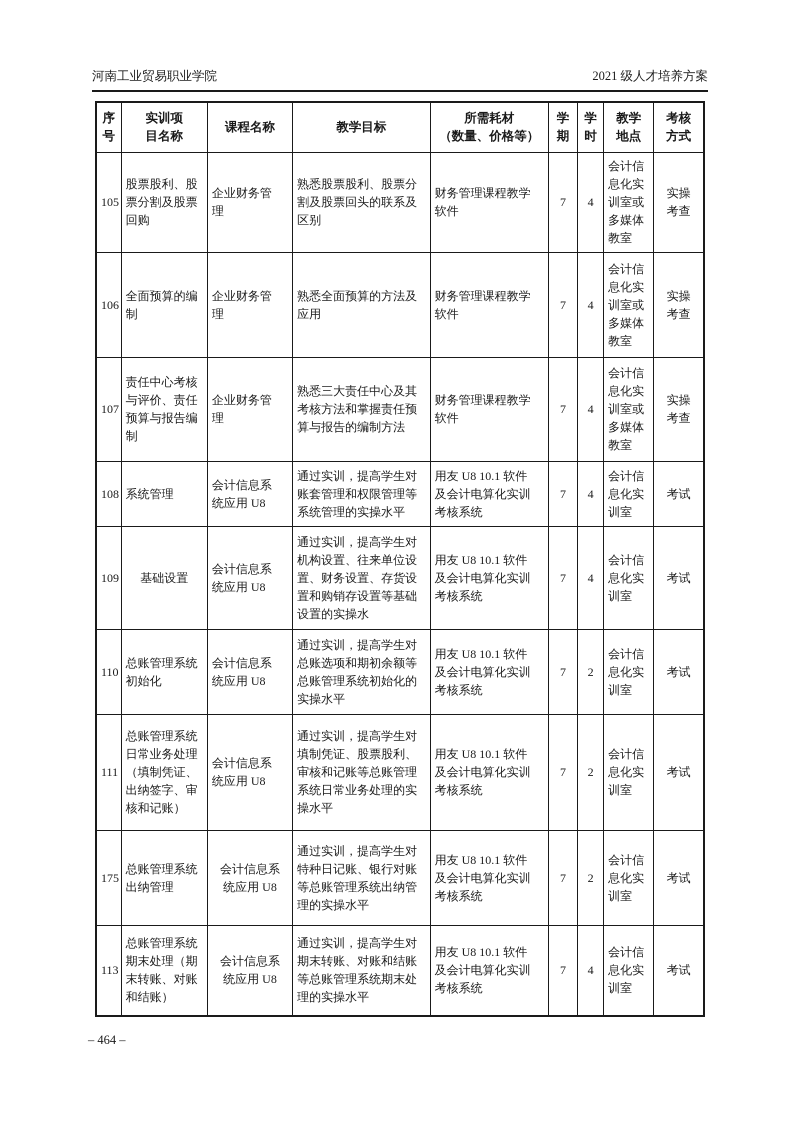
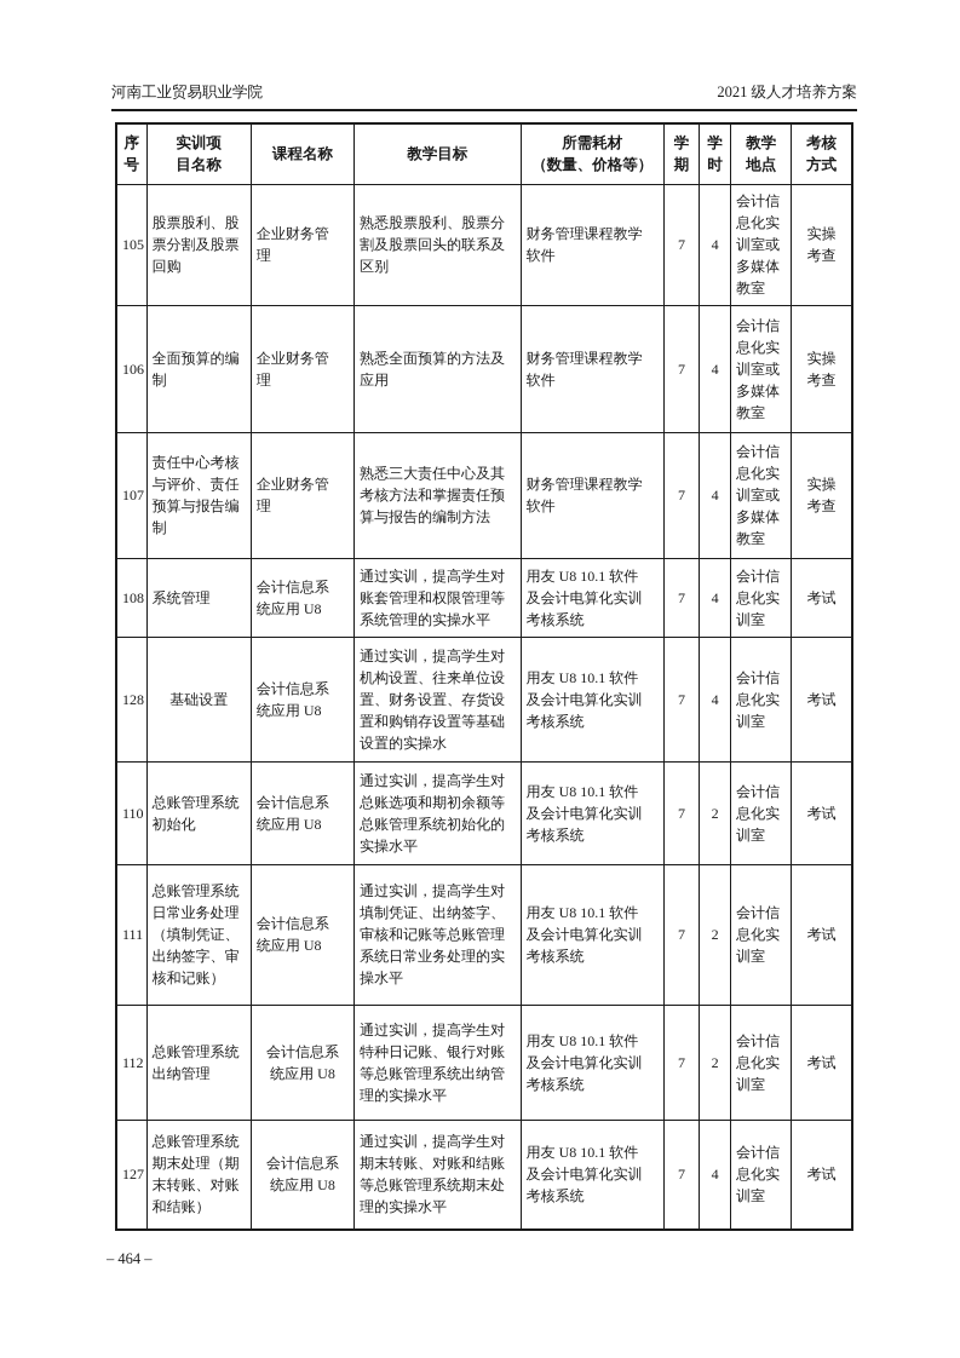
  河南工业贸易职业学院
  2021 级人才培养方案
  序 号	实训项 目名称	课程名称	教学目标	所需耗材 （数量、价格等）	学 期	学 时	教学 地点	考核 方式
  105	股票股利、股 票分割及股票 回购	企业财务管 理	熟悉股票股利、股票分 割及股票回头的联系及 区别	财务管理课程教学 软件	7	4	会计信 息化实 训室或 多媒体 教室	实操 考查
  106	全面预算的编 制	企业财务管 理	熟悉全面预算的方法及 应用	财务管理课程教学 软件	7	4	会计信 息化实 训室或 多媒体 教室	实操 考查
  107	责任中心考核 与评价、责任 预算与报告编 制	企业财务管 理	熟悉三大责任中心及其 考核方法和掌握责任预 算与报告的编制方法	财务管理课程教学 软件	7	4	会计信 息化实 训室或 多媒体 教室	实操 考查
  108	系统管理	会计信息系 统应用 U8	通过实训，提高学生对 账套管理和权限管理等 系统管理的实操水平	用友 U8 10.1 软件 及会计电算化实训 考核系统	7	4	会计信 息化实 训室	考试
- 109	基础设置	会计信息系 统应用 U8	通过实训，提高学生对 机构设置、往来单位设 置、财务设置、存货设 置和购销存设置等基础 设置的实操水	用友 U8 10.1 软件 及会计电算化实训 考核系统	7	4	会计信 息化实 训室	考试
+ 128	基础设置	会计信息系 统应用 U8	通过实训，提高学生对 机构设置、往来单位设 置、财务设置、存货设 置和购销存设置等基础 设置的实操水	用友 U8 10.1 软件 及会计电算化实训 考核系统	7	4	会计信 息化实 训室	考试
  110	总账管理系统 初始化	会计信息系 统应用 U8	通过实训，提高学生对 总账选项和期初余额等 总账管理系统初始化的 实操水平	用友 U8 10.1 软件 及会计电算化实训 考核系统	7	2	会计信 息化实 训室	考试
- 111	总账管理系统 日常业务处理 （填制凭证、 出纳签字、审 核和记账）	会计信息系 统应用 U8	通过实训，提高学生对 填制凭证、股票股利、 审核和记账等总账管理 系统日常业务处理的实 操水平	用友 U8 10.1 软件 及会计电算化实训 考核系统	7	2	会计信 息化实 训室	考试
+ 111	总账管理系统 日常业务处理 （填制凭证、 出纳签字、审 核和记账）	会计信息系 统应用 U8	通过实训，提高学生对 填制凭证、出纳签字、 审核和记账等总账管理 系统日常业务处理的实 操水平	用友 U8 10.1 软件 及会计电算化实训 考核系统	7	2	会计信 息化实 训室	考试
- 175	总账管理系统 出纳管理	会计信息系 统应用 U8	通过实训，提高学生对 特种日记账、银行对账 等总账管理系统出纳管 理的实操水平	用友 U8 10.1 软件 及会计电算化实训 考核系统	7	2	会计信 息化实 训室	考试
+ 112	总账管理系统 出纳管理	会计信息系 统应用 U8	通过实训，提高学生对 特种日记账、银行对账 等总账管理系统出纳管 理的实操水平	用友 U8 10.1 软件 及会计电算化实训 考核系统	7	2	会计信 息化实 训室	考试
- 113	总账管理系统 期末处理（期 末转账、对账 和结账）	会计信息系 统应用 U8	通过实训，提高学生对 期末转账、对账和结账 等总账管理系统期末处 理的实操水平	用友 U8 10.1 软件 及会计电算化实训 考核系统	7	4	会计信 息化实 训室	考试
+ 127	总账管理系统 期末处理（期 末转账、对账 和结账）	会计信息系 统应用 U8	通过实训，提高学生对 期末转账、对账和结账 等总账管理系统期末处 理的实操水平	用友 U8 10.1 软件 及会计电算化实训 考核系统	7	4	会计信 息化实 训室	考试
  – 464 –
